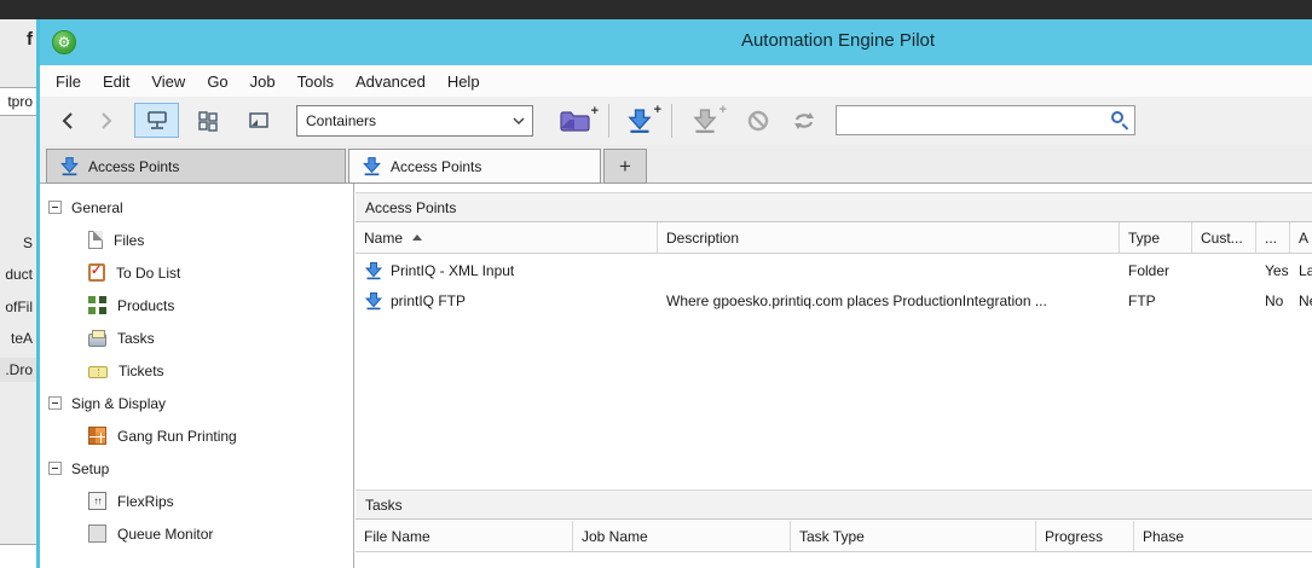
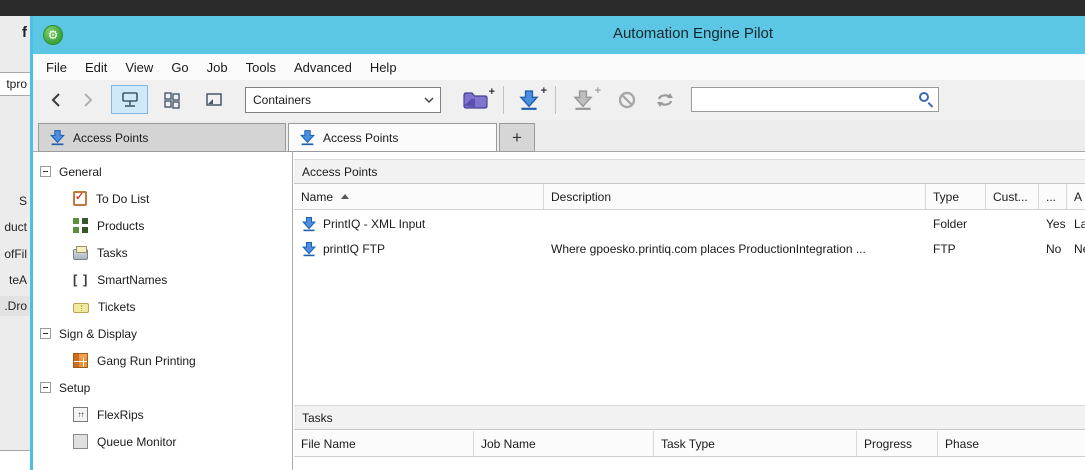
  f
  tpro
  S
  duct
  ofFil
  teA
  .Dro
  ⚙
  Automation Engine Pilot
  File
  Edit
  View
  Go
  Job
  Tools
  Advanced
  Help
  Containers
  +
  +
  +
  Access Points
  Access Points
  +
  General
- Files
  To Do List
  Products
  Tasks
+ [ ]
+ SmartNames
  Tickets
  Sign & Display
  Gang Run Printing
  Setup
  ↑↑
  FlexRips
  Queue Monitor
  Access Points
  Name
  Description
  Type
  Cust...
  ...
  A
  PrintIQ - XML Input
  Folder
  Yes
  La
  printIQ FTP
  Where gpoesko.printiq.com places ProductionIntegration ...
  FTP
  No
  Tasks
  File Name
  Job Name
  Task Type
  Progress
  Phase
